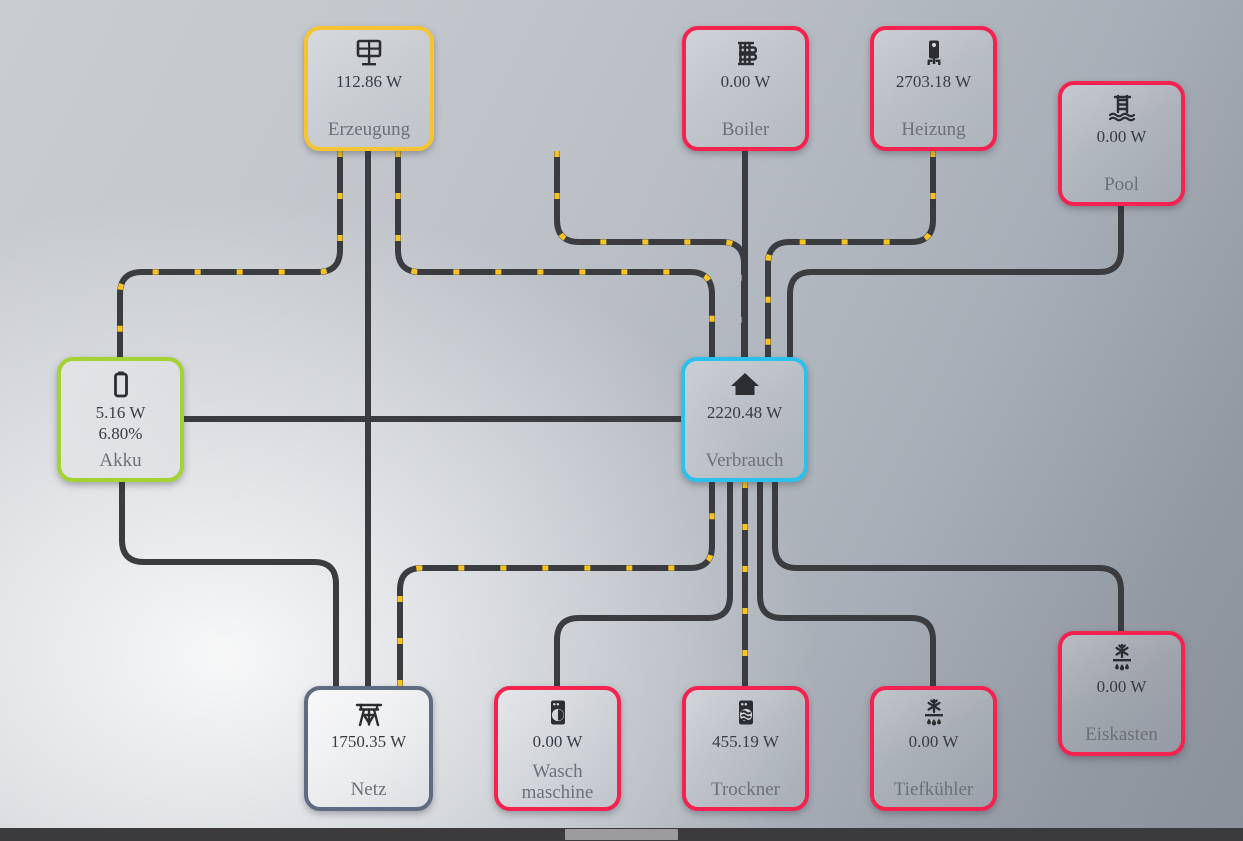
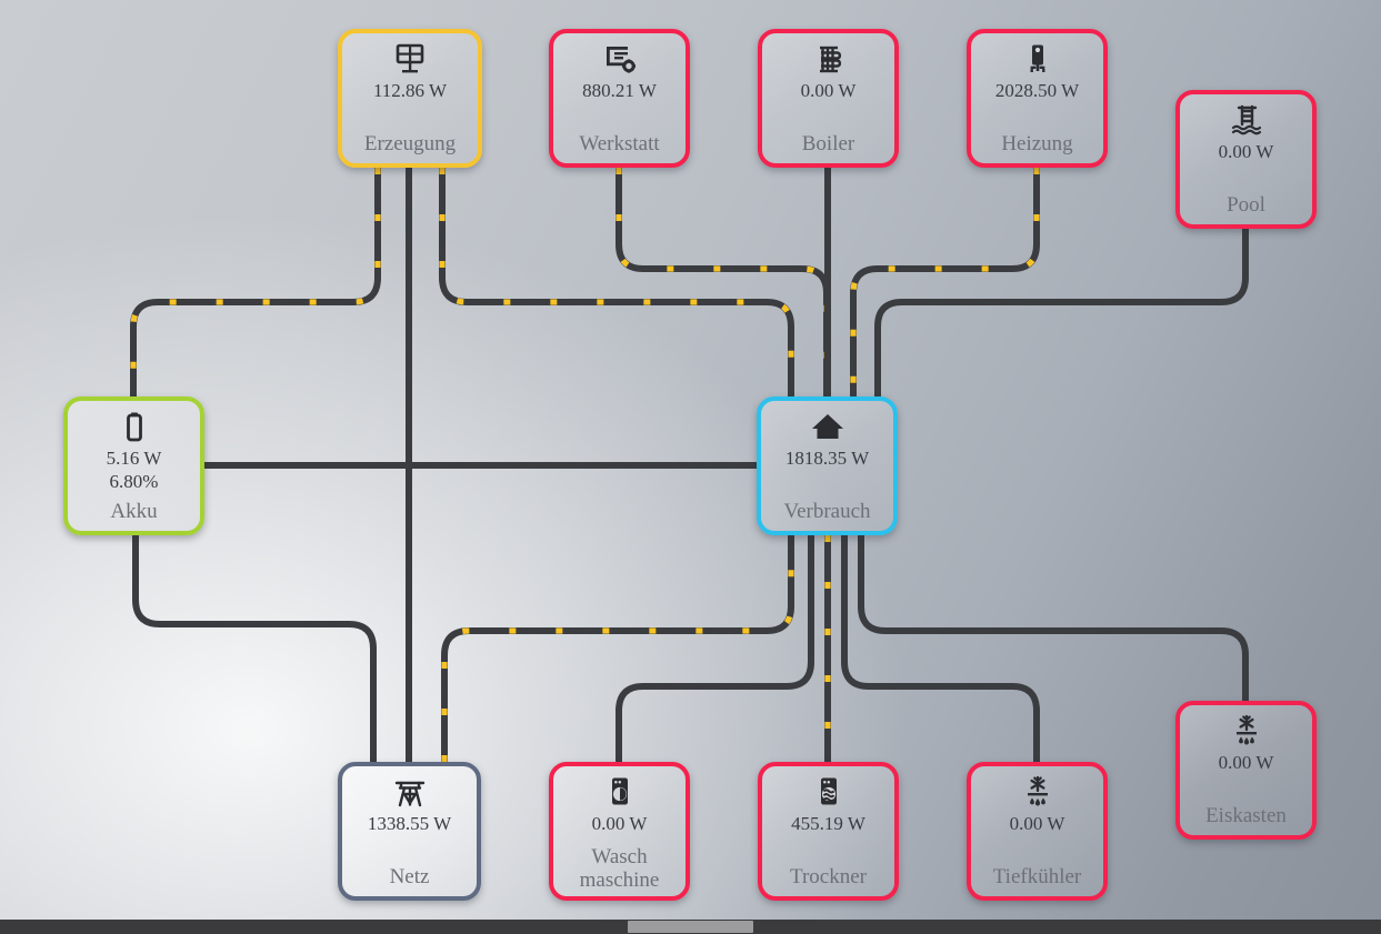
  112.86 W
  Erzeugung
+ 880.21 W
+ Werkstatt
  0.00 W
  Boiler
- 2703.18 W
+ 2028.50 W
  Heizung
  0.00 W
  Pool
  5.16 W
  6.80%
  Akku
- 2220.48 W
+ 1818.35 W
  Verbrauch
- 1750.35 W
+ 1338.55 W
  Netz
  0.00 W
  Wasch
  maschine
  455.19 W
  Trockner
  0.00 W
  Tiefkühler
  0.00 W
  Eiskasten
